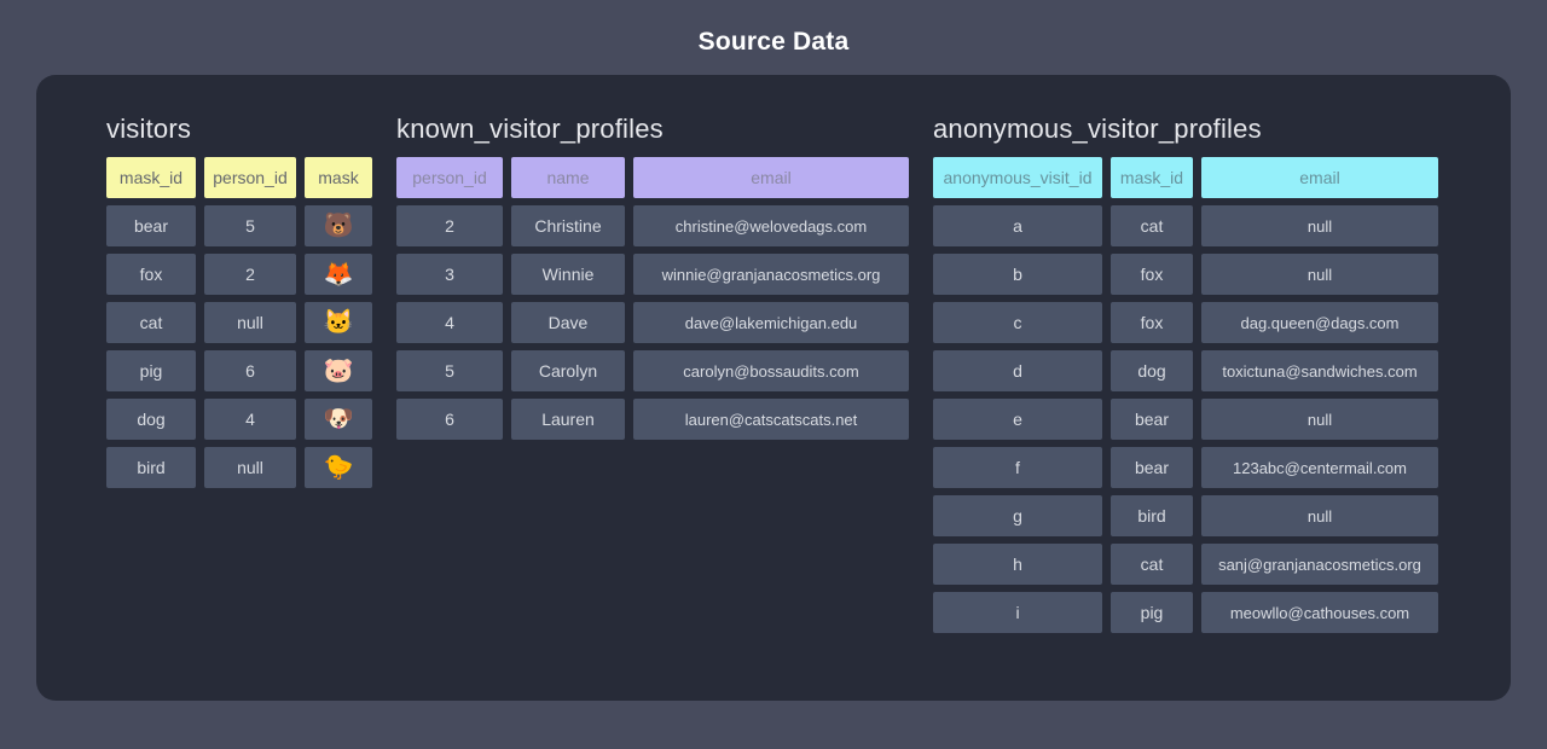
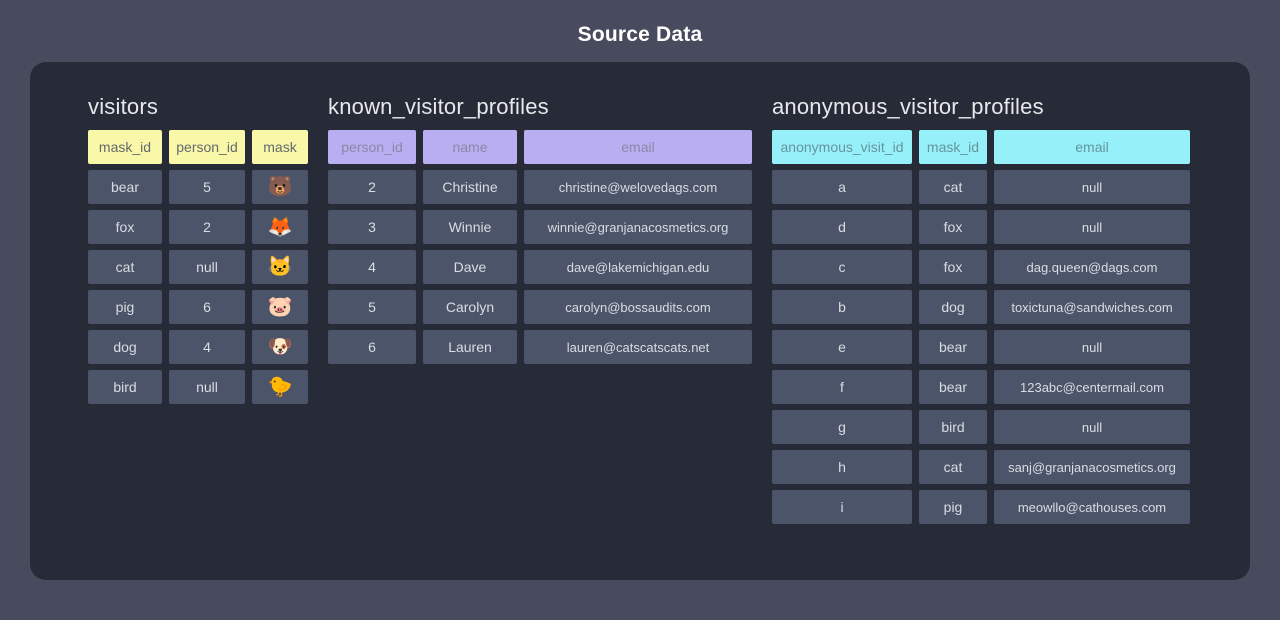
  Source Data
  visitors
  mask_id
  person_id
  mask
  bear
  5
  🐻
  fox
  2
  🦊
  cat
  null
  🐱
  pig
  6
  🐷
  dog
  4
  🐶
  bird
  null
  🐤
  known_visitor_profiles
  person_id
  name
  email
  2
  Christine
  christine@welovedags.com
  3
  Winnie
  winnie@granjanacosmetics.org
  4
  Dave
  dave@lakemichigan.edu
  5
  Carolyn
  carolyn@bossaudits.com
  6
  Lauren
  lauren@catscatscats.net
  anonymous_visitor_profiles
  anonymous_visit_id
  mask_id
  email
  a
  cat
  null
- b
+ d
  fox
  null
  c
  fox
  dag.queen@dags.com
- d
+ b
  dog
  toxictuna@sandwiches.com
  e
  bear
  null
  f
  bear
  123abc@centermail.com
  g
  bird
  null
  h
  cat
  sanj@granjanacosmetics.org
  i
  pig
  meowllo@cathouses.com
